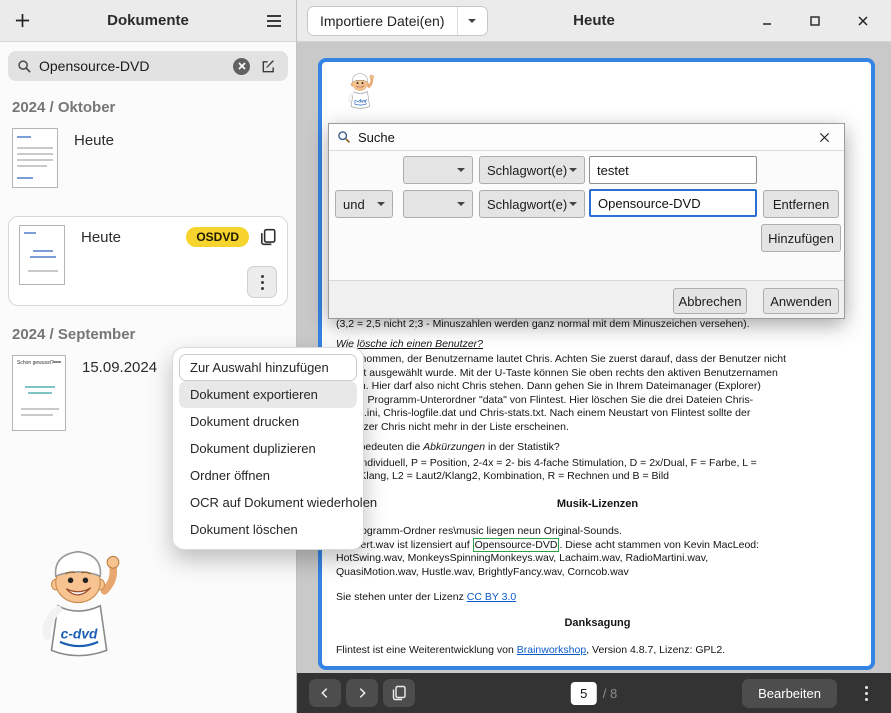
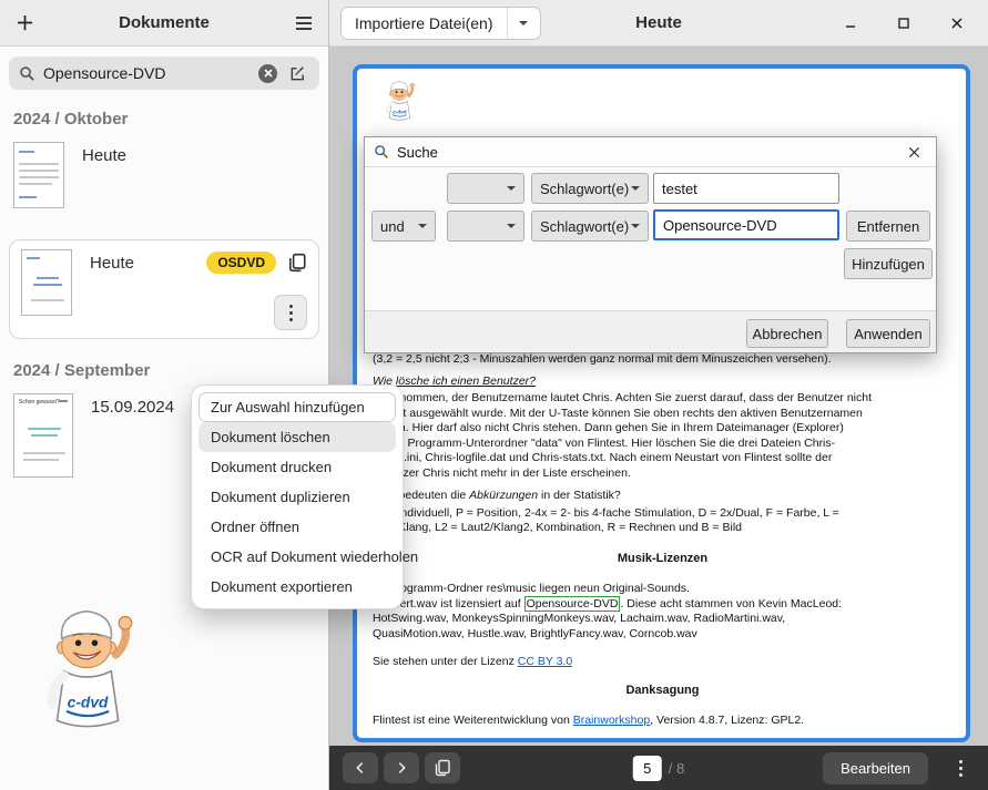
  Dokumente
  Opensource-DVD
  2024 / Oktober
  Heute
  Heute
  OSDVD
  2024 / September
  15.09.2024
  Zur Auswahl hinzufügen
- Dokument exportieren
+ Dokument löschen
  Dokument drucken
  Dokument duplizieren
  Ordner öffnen
  OCR auf Dokument wiederholen
- Dokument löschen
+ Dokument exportieren
  Importiere Datei(en)
  Heute
  (3,2 = 2,5 nicht 2;3 - Minuszahlen werden ganz normal mit dem Minuszeichen versehen).
  Wie lösche ich einen Benutzer?
  ommen, der Benutzername lautet Chris. Achten Sie zuerst darauf, dass der Benutzer nicht
  t ausgewählt wurde. Mit der U-Taste können Sie oben rechts den aktiven Benutzernamen
  . Hier darf also nicht Chris stehen. Dann gehen Sie in Ihrem Dateimanager (Explorer)
  Programm-Unterordner "data" von Flintest. Hier löschen Sie die drei Dateien Chris-
  .ini, Chris-logfile.dat und Chris-stats.txt. Nach einem Neustart von Flintest sollte der
  zer Chris nicht mehr in der Liste erscheinen.
  edeuten die Abkürzungen in der Statistik?
  ndividuell, P = Position, 2-4x = 2- bis 4-fache Stimulation, D = 2x/Dual, F = Farbe, L =
  lang, L2 = Laut2/Klang2, Kombination, R = Rechnen und B = Bild
  Musik-Lizenzen
  ogramm-Ordner res\music liegen neun Original-Sounds.
  ert.wav ist lizensiert auf Opensource-DVD . Diese acht stammen von Kevin MacLeod:
  HotSwing.wav, MonkeysSpinningMonkeys.wav, Lachaim.wav, RadioMartini.wav,
  QuasiMotion.wav, Hustle.wav, BrightlyFancy.wav, Corncob.wav
  Sie stehen unter der Lizenz CC BY 3.0
  Danksagung
  Flintest ist eine Weiterentwicklung von Brainworkshop, Version 4.8.7, Lizenz: GPL2.
  Suche
  Schlagwort(e)
  testet
  und
  Schlagwort(e)
  Opensource-DVD
  Entfernen
  Hinzufügen
  Abbrechen
  Anwenden
  5
  / 8
  Bearbeiten
